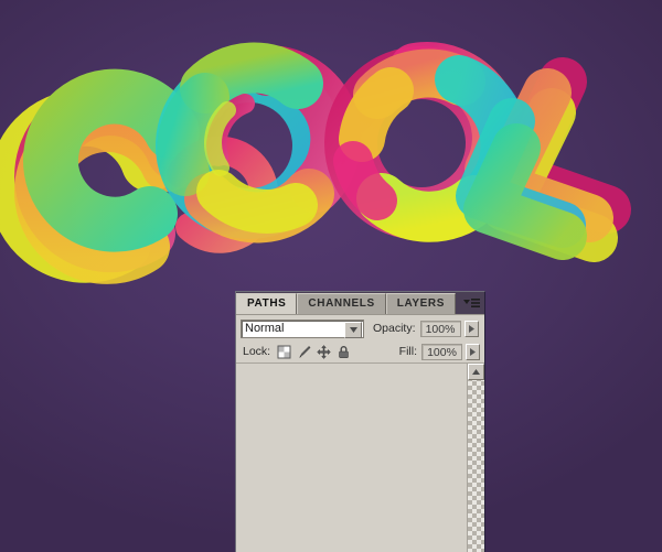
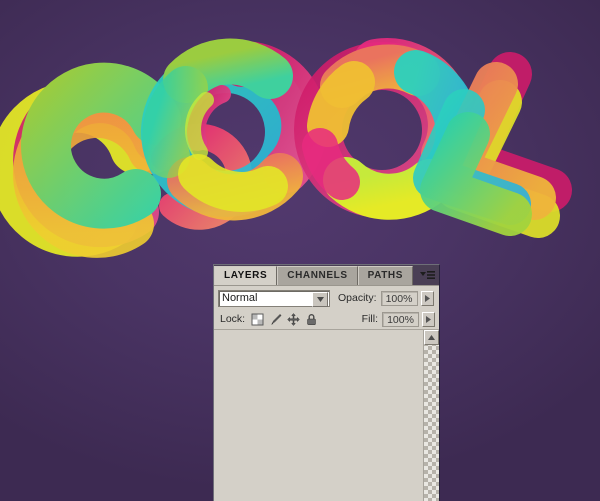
- PATHS
+ LAYERS
  CHANNELS
- LAYERS
+ PATHS
  Normal
  Opacity:
  100%
  Lock:
  Fill:
  100%
